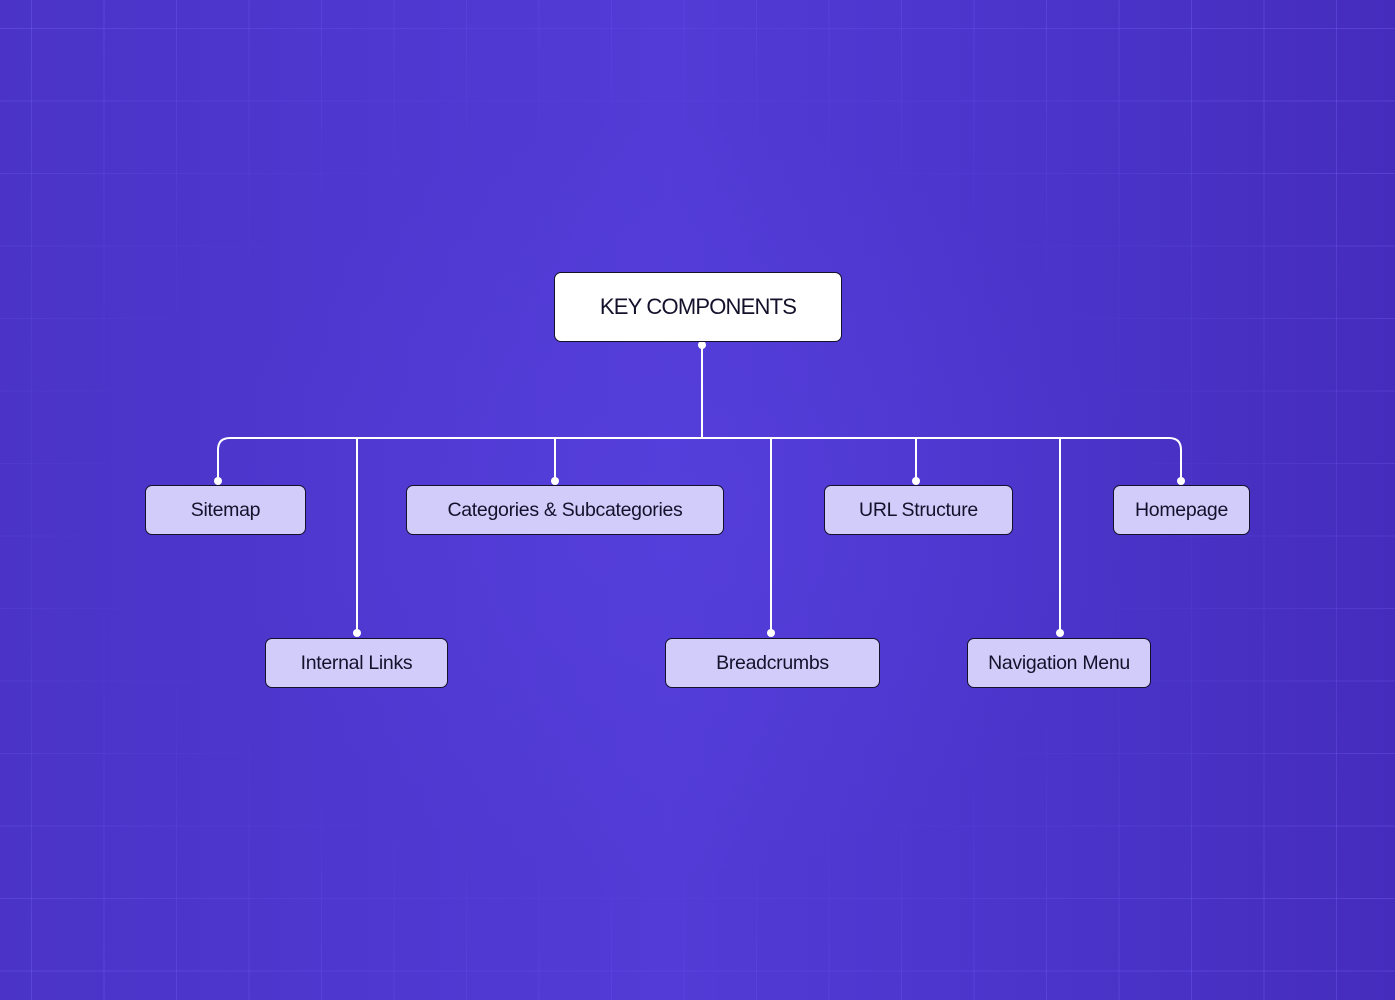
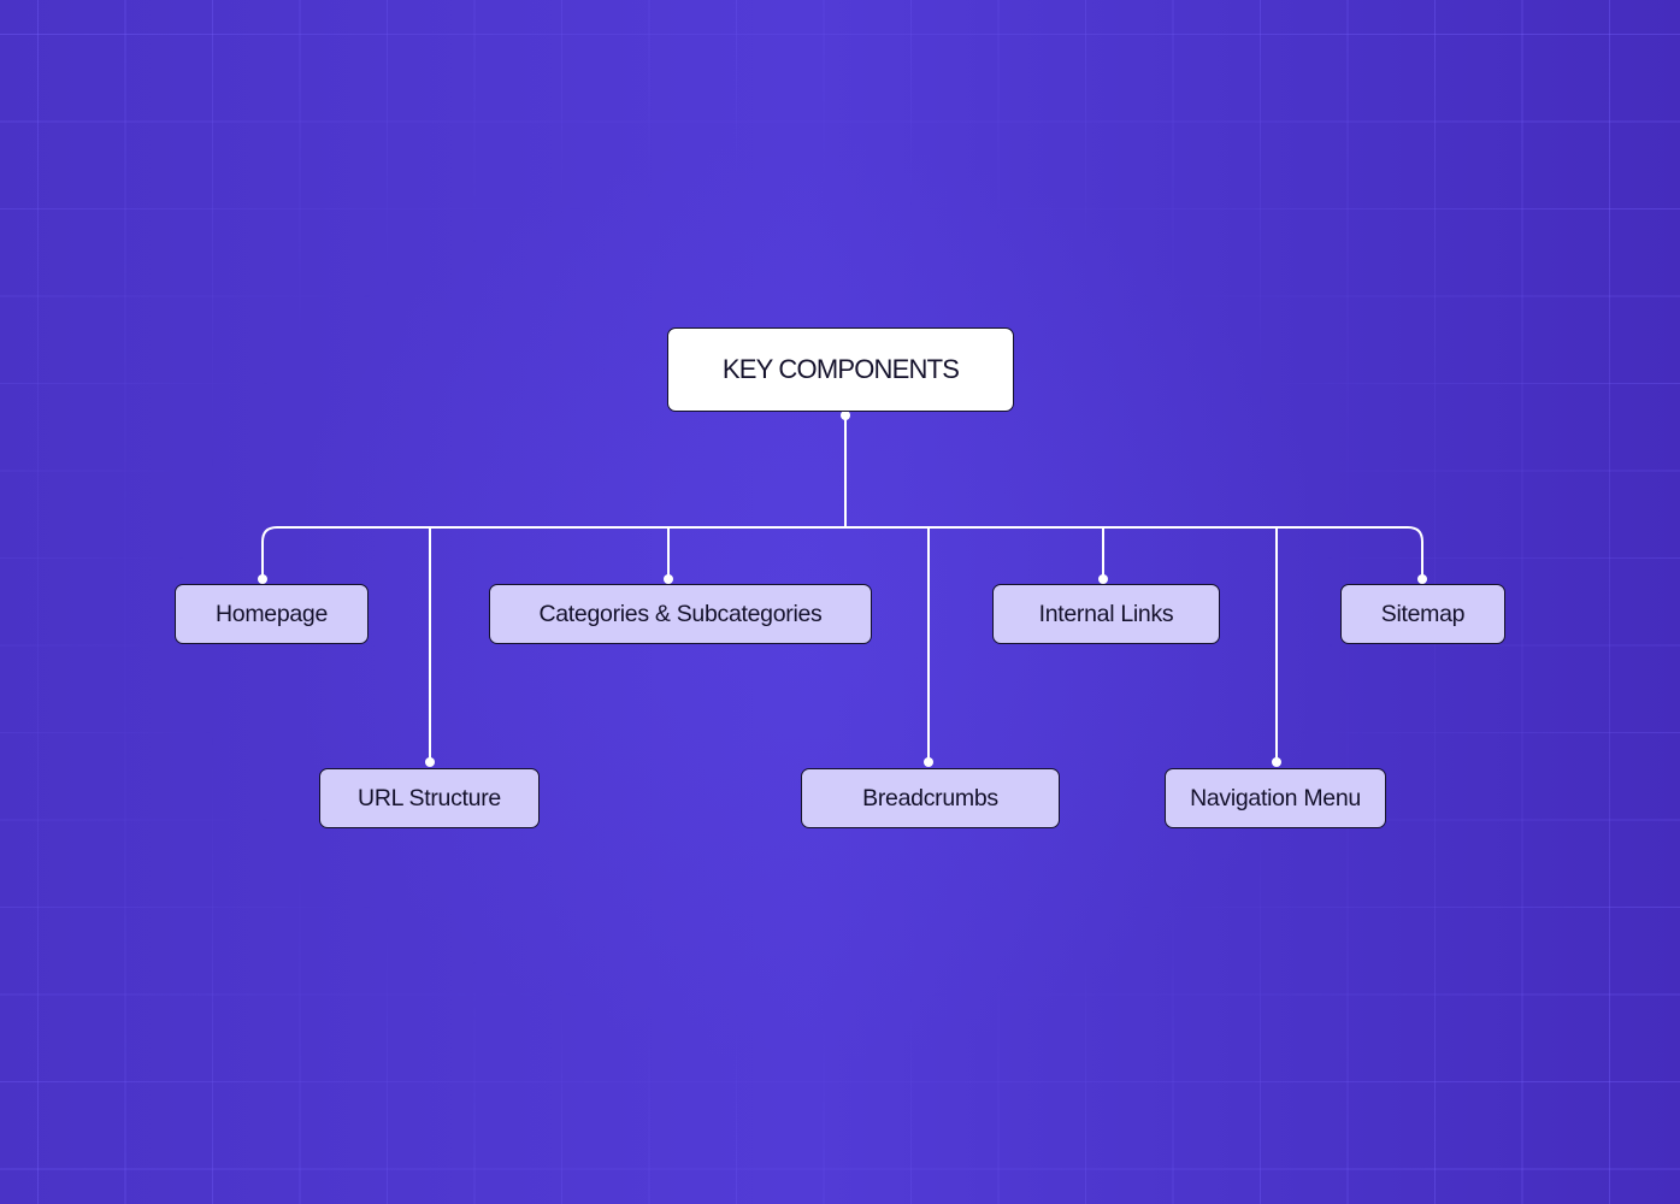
  KEY COMPONENTS
- Sitemap
+ Homepage
- Internal Links
+ URL Structure
  Categories & Subcategories
  Breadcrumbs
- URL Structure
+ Internal Links
  Navigation Menu
- Homepage
+ Sitemap
